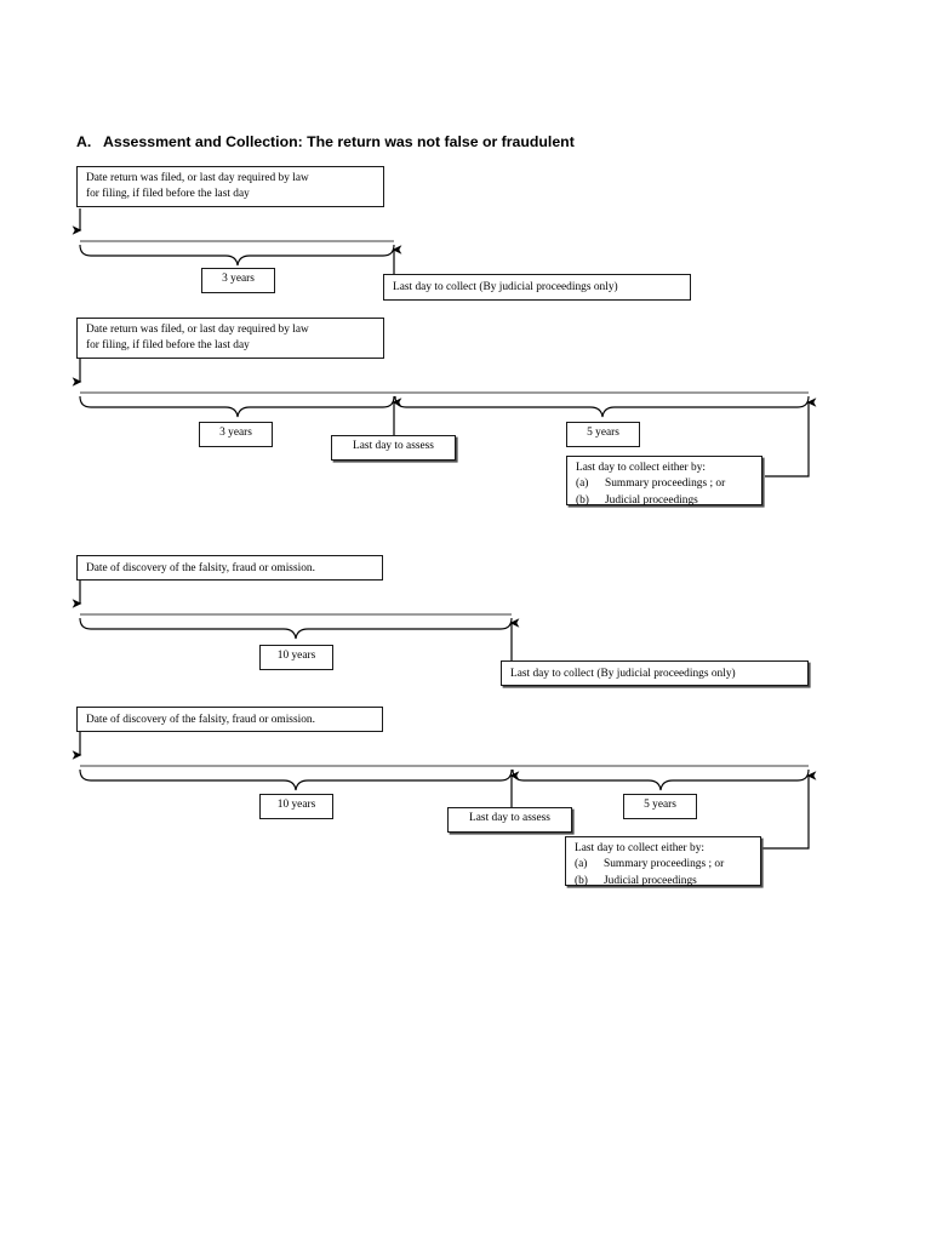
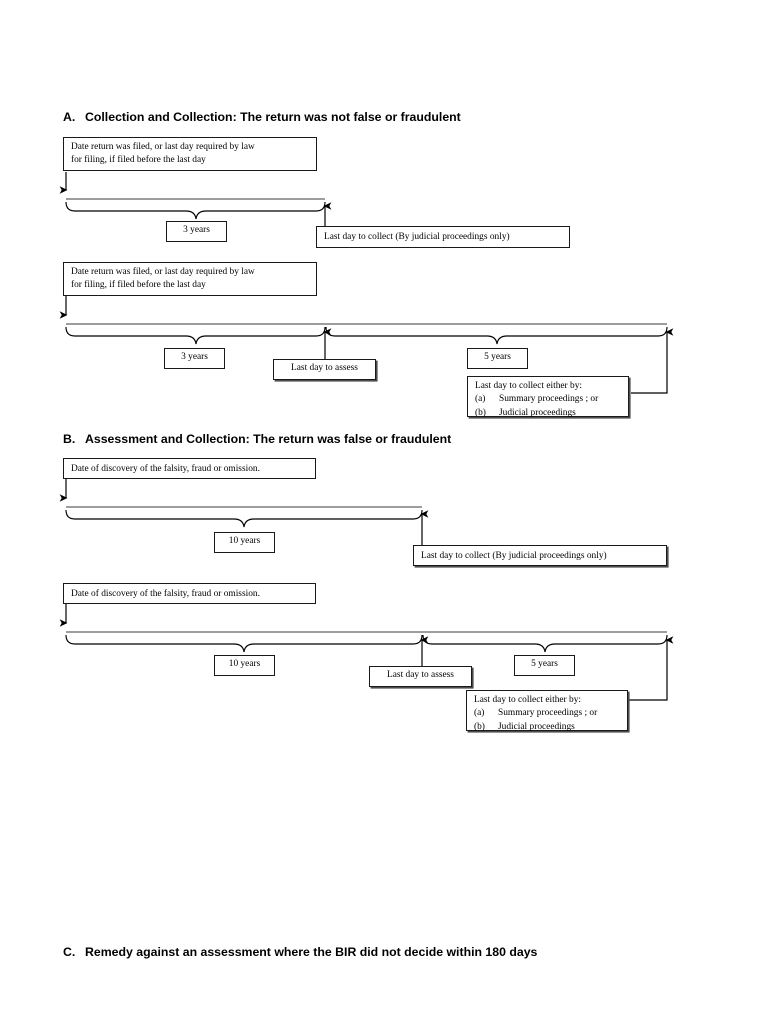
- A. Assessment and Collection: The return was not false or fraudulent
+ A. Collection and Collection: The return was not false or fraudulent
  Date return was filed, or last day required by law
  for filing, if filed before the last day
  3 years
  Last day to collect (By judicial proceedings only)
  Date return was filed, or last day required by law
  for filing, if filed before the last day
  3 years
  Last day to assess
  5 years
  Last day to collect either by:
  (a) Summary proceedings ; or
  (b) Judicial proceedings
+ B. Assessment and Collection: The return was false or fraudulent
  Date of discovery of the falsity, fraud or omission.
  10 years
  Last day to collect (By judicial proceedings only)
  Date of discovery of the falsity, fraud or omission.
  10 years
  Last day to assess
  5 years
  Last day to collect either by:
  (a) Summary proceedings ; or
  (b) Judicial proceedings
+ C. Remedy against an assessment where the BIR did not decide within 180 days
